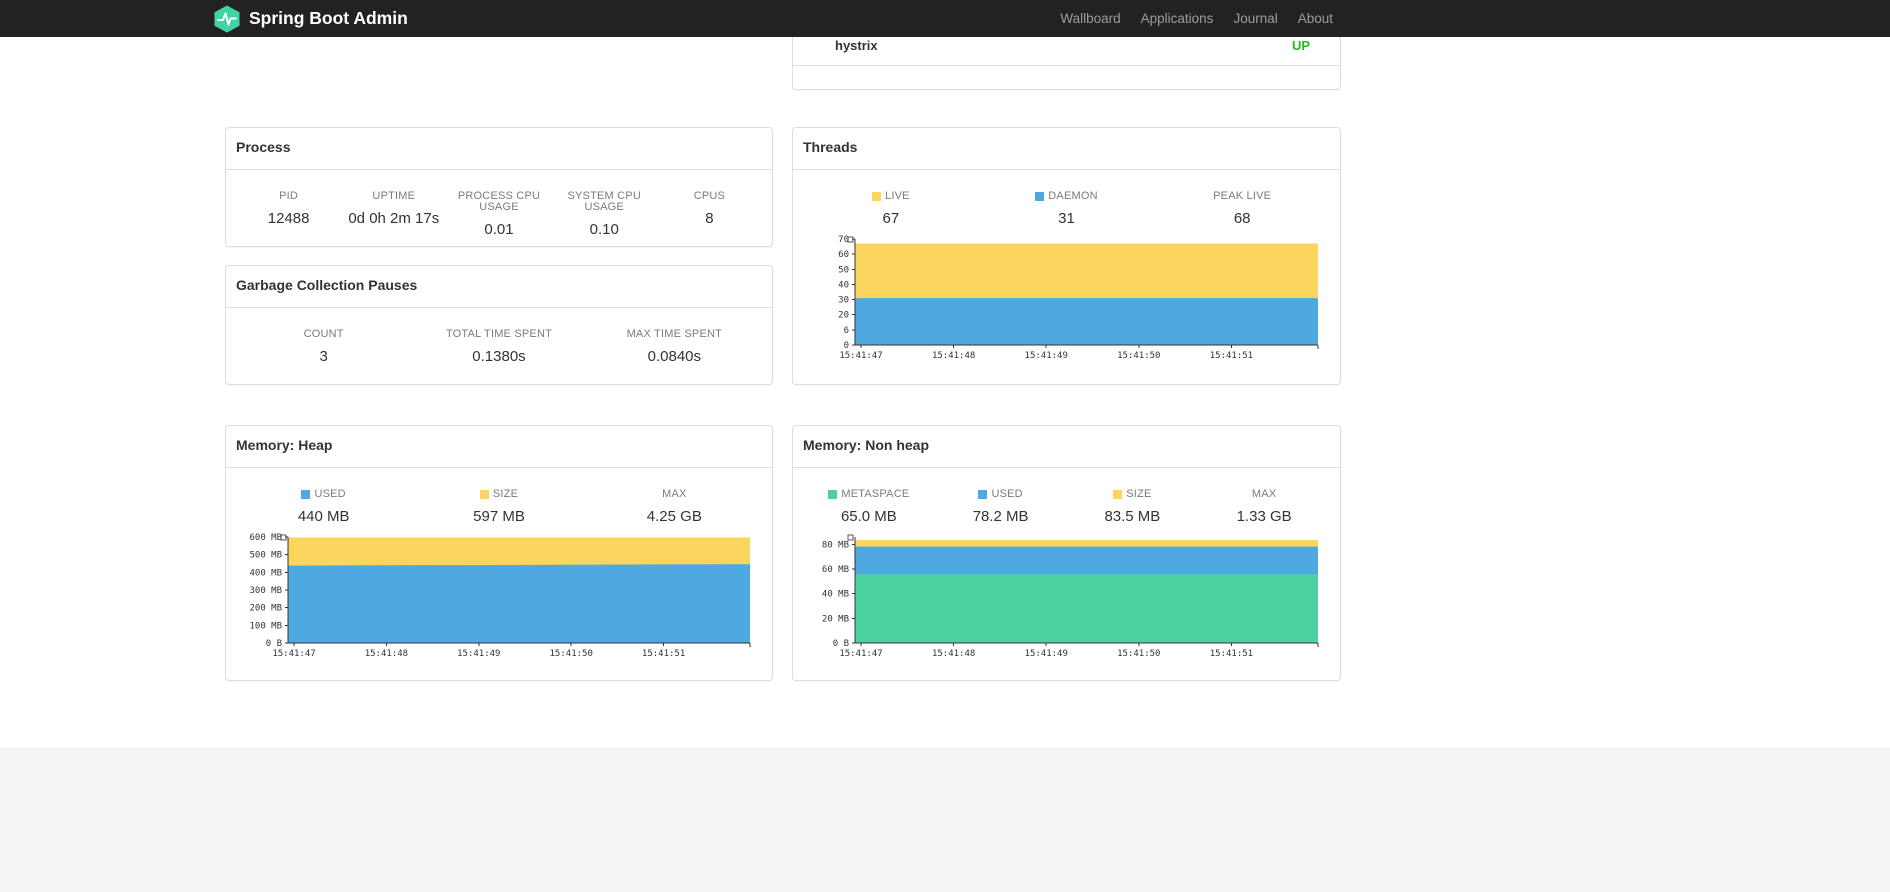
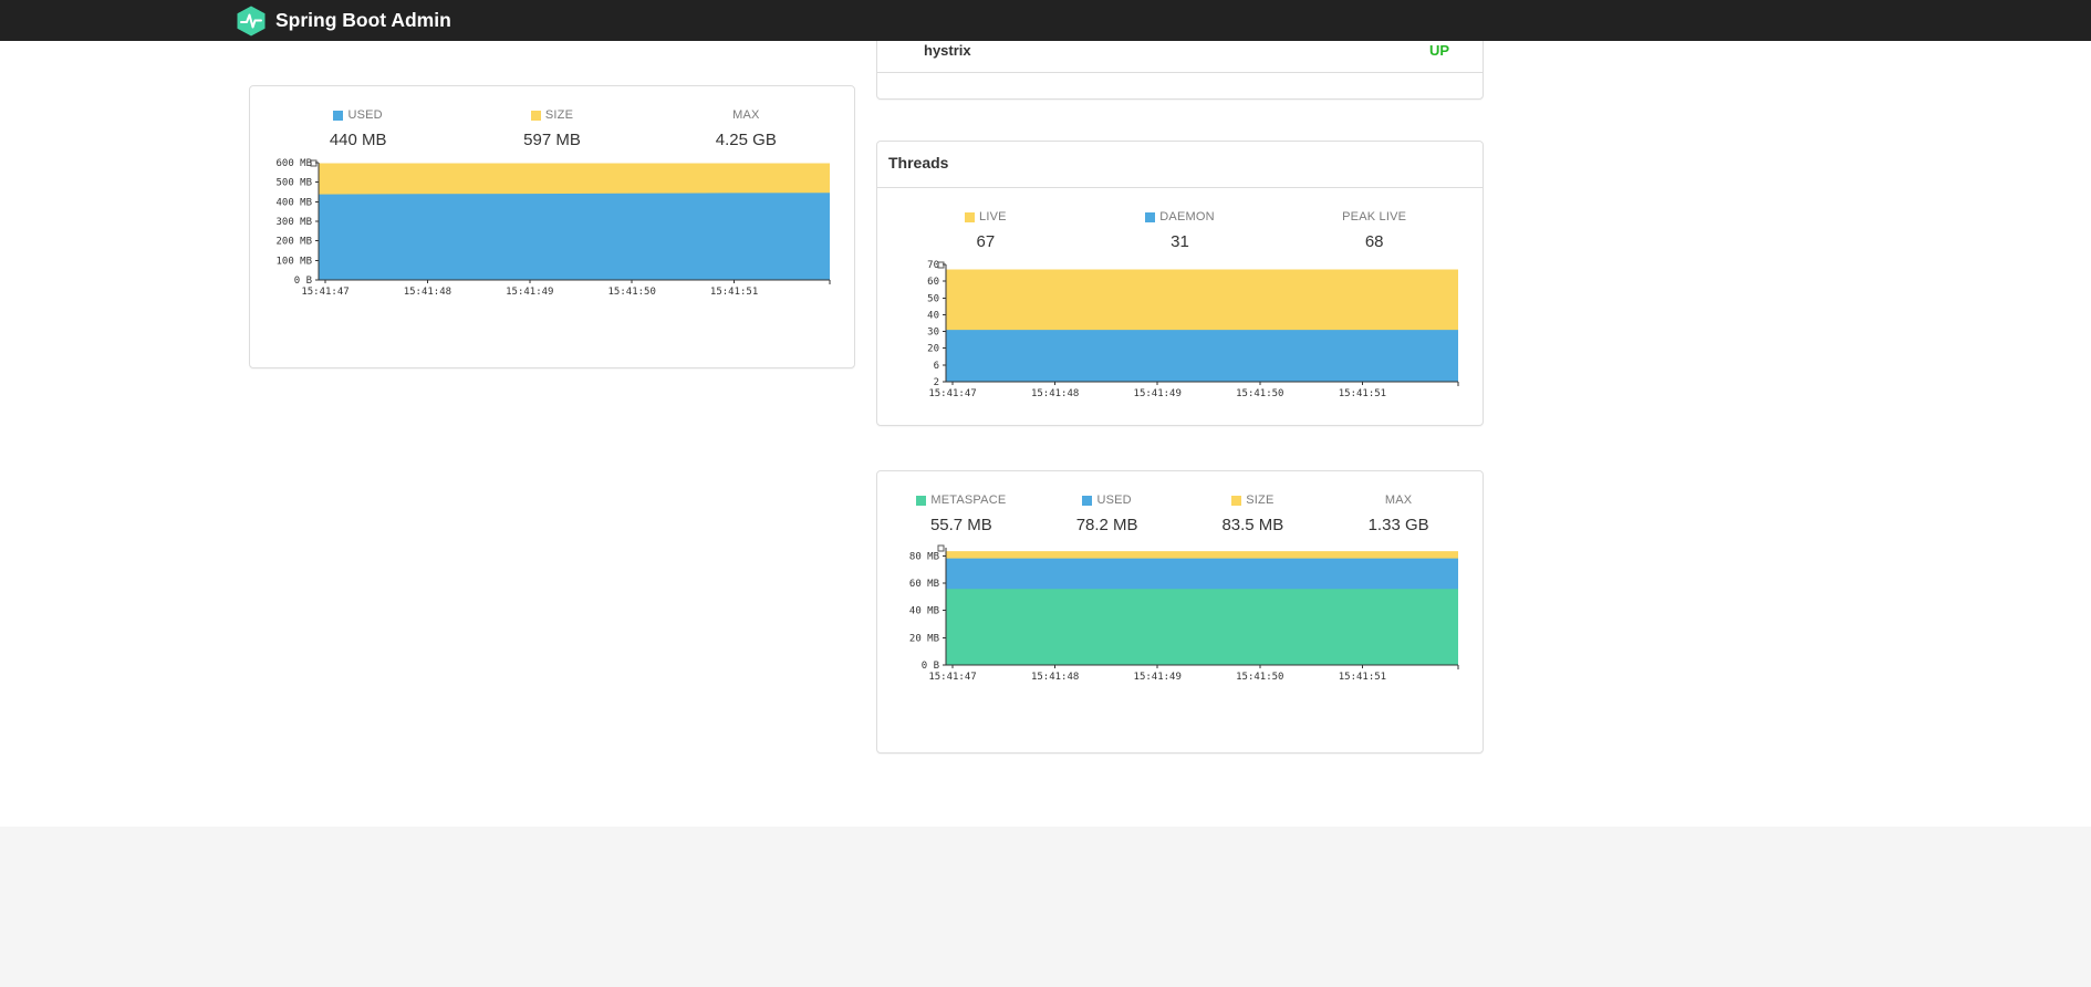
  Spring Boot Admin
- Wallboard
- Applications
- Journal
- About
- Process
- PID
- 12488
- UPTIME
- 0d 0h 2m 17s
- PROCESS CPU USAGE
- 0.01
- SYSTEM CPU USAGE
- 0.10
- CPUS
- 8
- Garbage Collection Pauses
- COUNT
- 3
- TOTAL TIME SPENT
- 0.1380s
- MAX TIME SPENT
- 0.0840s
- Memory: Heap
  USED
  440 MB
  SIZE
  597 MB
  MAX
  4.25 GB
  0 B
  100 MB
  200 MB
  300 MB
  400 MB
  500 MB
  600 MB
  15:41:47
  15:41:48
  15:41:49
  15:41:50
  15:41:51
  hystrix
  UP
  Threads
  LIVE
  67
  DAEMON
  31
  PEAK LIVE
  68
- 0
+ 2
  6
  20
  30
  40
  50
  60
  70
  15:41:47
  15:41:48
  15:41:49
  15:41:50
  15:41:51
- Memory: Non heap
  METASPACE
- 65.0 MB
+ 55.7 MB
  USED
  78.2 MB
  SIZE
  83.5 MB
  MAX
  1.33 GB
  0 B
  20 MB
  40 MB
  60 MB
  80 MB
  15:41:47
  15:41:48
  15:41:49
  15:41:50
  15:41:51
